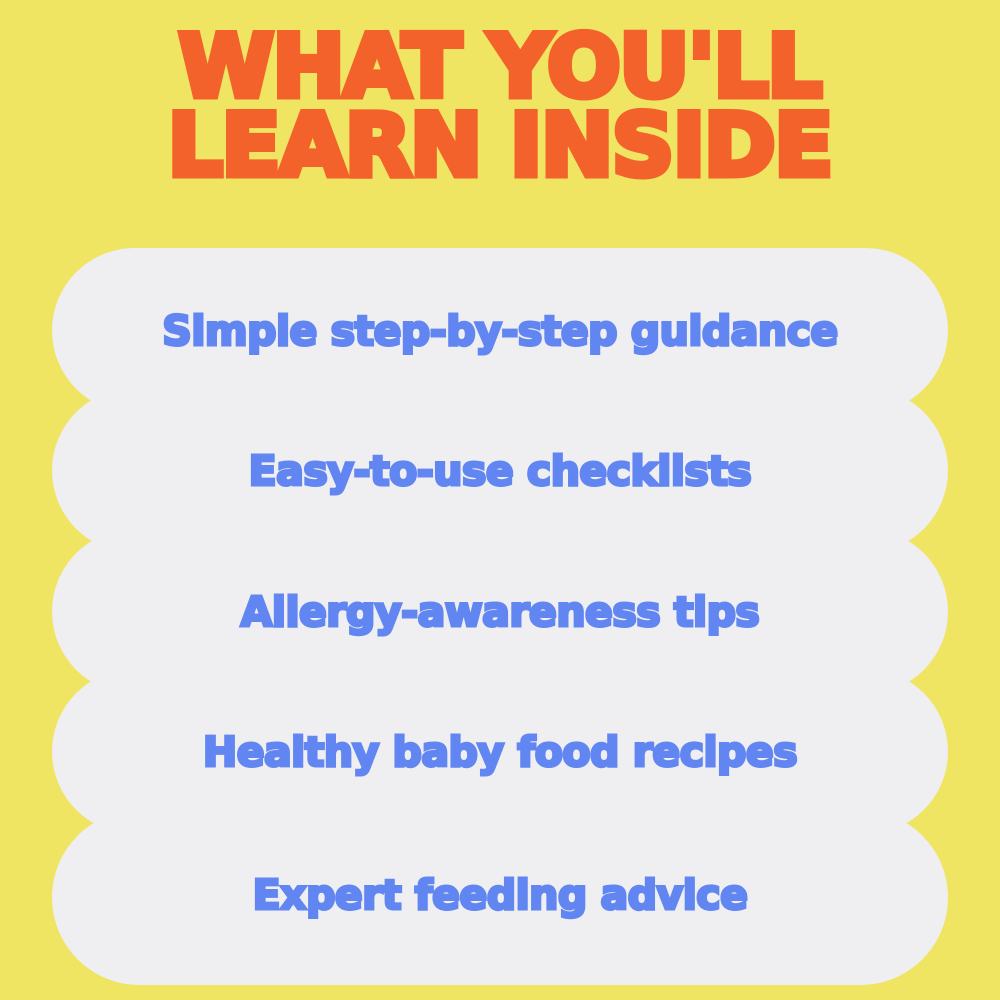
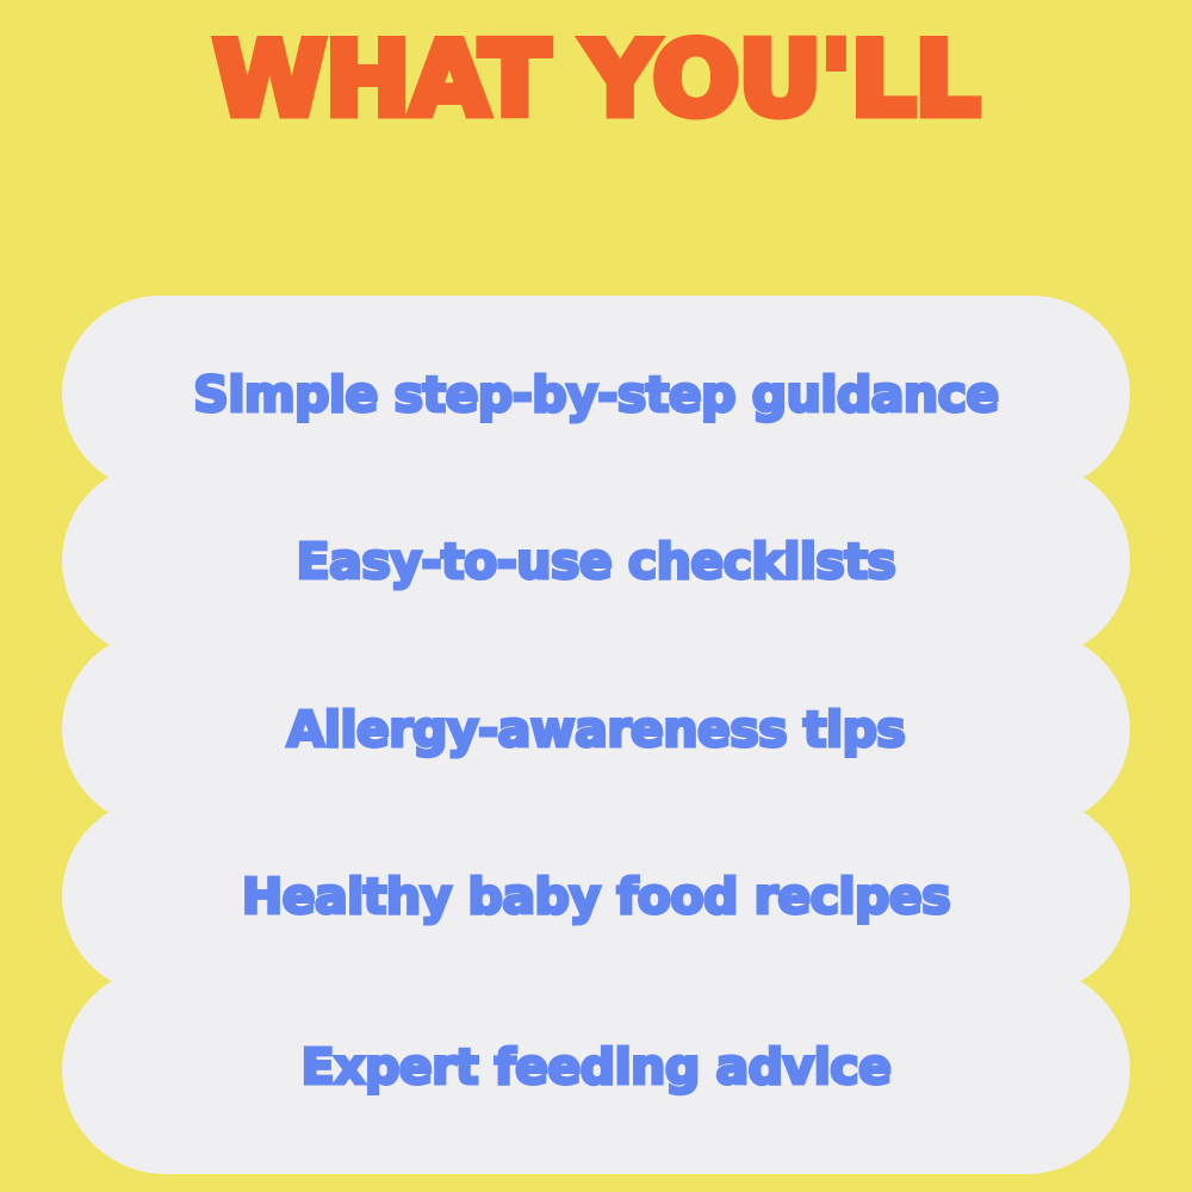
  WHAT YOU'LL
- LEARN INSIDE
  Simple step-by-step guidance
  Easy-to-use checklists
  Allergy-awareness tips
  Healthy baby food recipes
  Expert feeding advice
